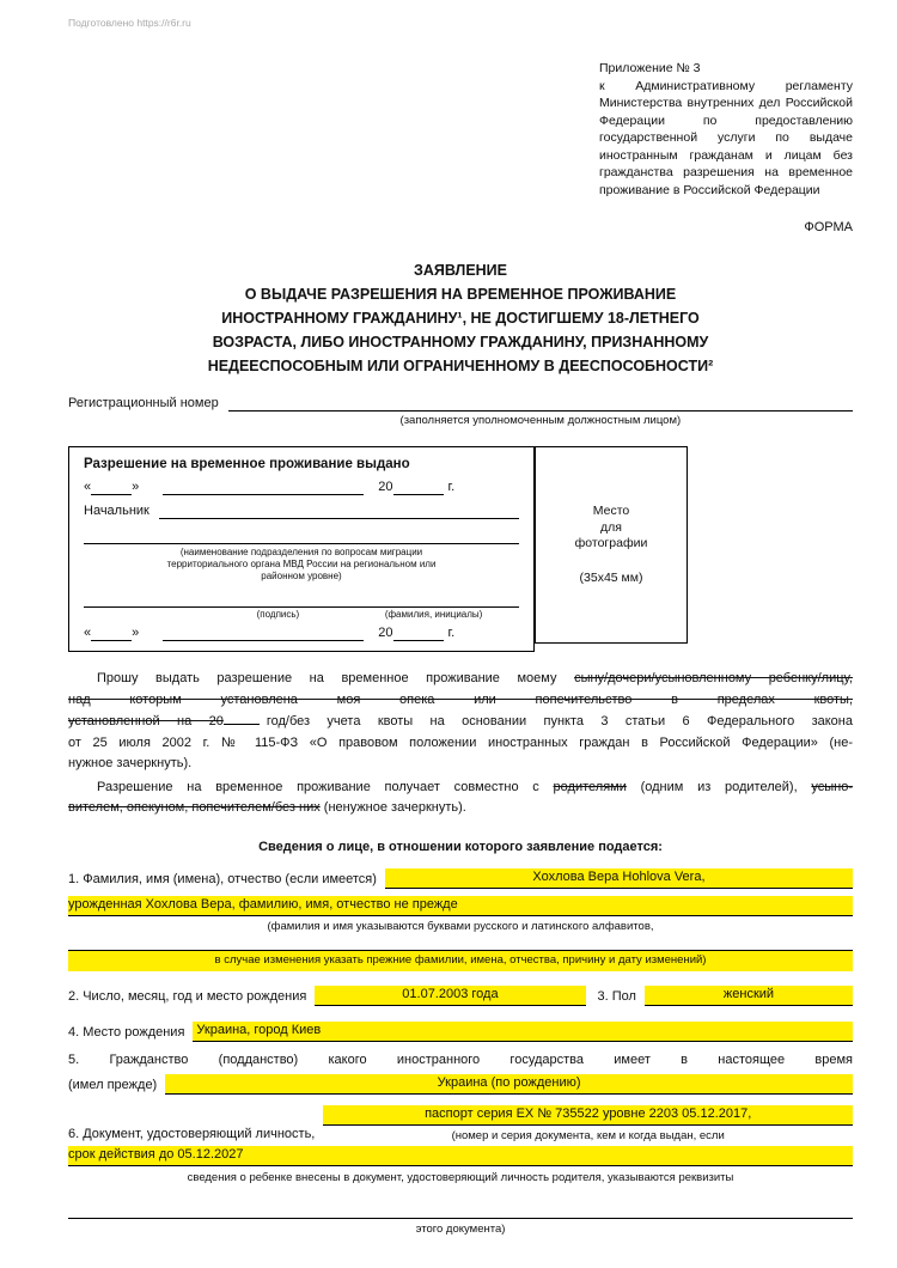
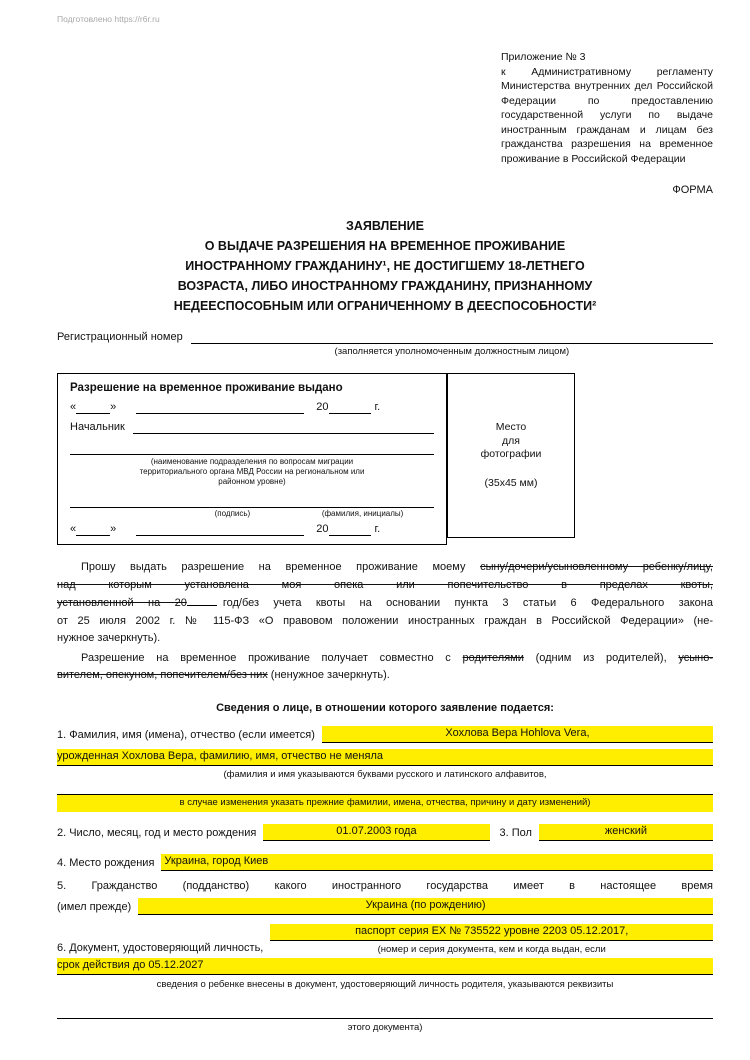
  Подготовлено https://r6r.ru
  Приложение № 3
  к Административному регламенту
  Министерства внутренних дел Российской
  Федерации по предоставлению
  государственной услуги по выдаче
  иностранным гражданам и лицам без
  гражданства разрешения на временное
  проживание в Российской Федерации
  ФОРМА
  ЗАЯВЛЕНИЕ
  О ВЫДАЧЕ РАЗРЕШЕНИЯ НА ВРЕМЕННОЕ ПРОЖИВАНИЕ
  ИНОСТРАННОМУ ГРАЖДАНИНУ¹, НЕ ДОСТИГШЕМУ 18-ЛЕТНЕГО
  ВОЗРАСТА, ЛИБО ИНОСТРАННОМУ ГРАЖДАНИНУ, ПРИЗНАННОМУ
  НЕДЕЕСПОСОБНЫМ ИЛИ ОГРАНИЧЕННОМУ В ДЕЕСПОСОБНОСТИ²
  Регистрационный номер
  (заполняется уполномоченным должностным лицом)
  Разрешение на временное проживание выдано
  «
  »
  20
  г.
  Начальник
  (наименование подразделения по вопросам миграции
  территориального органа МВД России на региональном или
  районном уровне)
  (подпись)
  (фамилия, инициалы)
  «
  »
  20
  г.
  Место
  для
  фотографии
  (35х45 мм)
  Прошу выдать разрешение на временное проживание моему сыну/дочери/усыновленному ребенку/лицу,
  над которым установлена моя опека или попечительство в пределах квоты,
  установленной на 20 год/без учета квоты на основании пункта 3 статьи 6 Федерального закона
  от 25 июля 2002 г. № 115-ФЗ «О правовом положении иностранных граждан в Российской Федерации» (не-
  нужное зачеркнуть).
  Разрешение на временное проживание получает совместно с родителями (одним из родителей), усыно-
  вителем, опекуном, попечителем/без них (ненужное зачеркнуть).
  Сведения о лице, в отношении которого заявление подается:
  1. Фамилия, имя (имена), отчество (если имеется)
  Хохлова Вера Hohlova Vera,
- урожденная Хохлова Вера, фамилию, имя, отчество не прежде
+ урожденная Хохлова Вера, фамилию, имя, отчество не меняла
  (фамилия и имя указываются буквами русского и латинского алфавитов,
  в случае изменения указать прежние фамилии, имена, отчества, причину и дату изменений)
  2. Число, месяц, год и место рождения
  01.07.2003 года
  3. Пол
  женский
  4. Место рождения
  Украина, город Киев
  5. Гражданство (подданство) какого иностранного государства имеет в настоящее время
  (имел прежде)
  Украина (по рождению)
  6. Документ, удостоверяющий личность,
  паспорт серия ЕХ № 735522 уровне 2203 05.12.2017,
  (номер и серия документа, кем и когда выдан, если
  срок действия до 05.12.2027
  сведения о ребенке внесены в документ, удостоверяющий личность родителя, указываются реквизиты
  этого документа)
